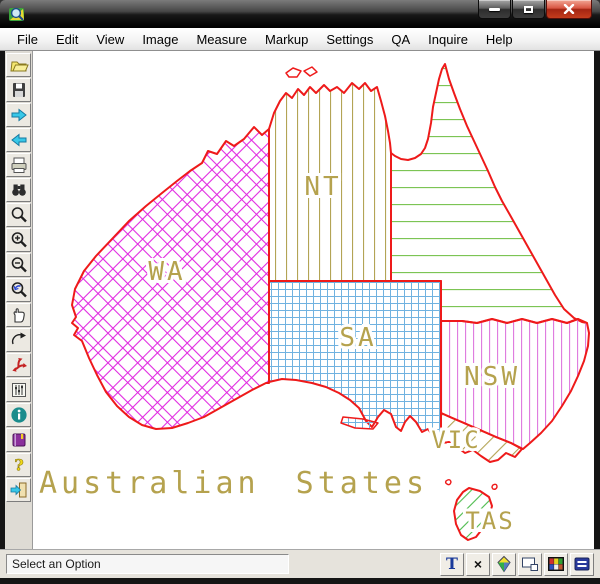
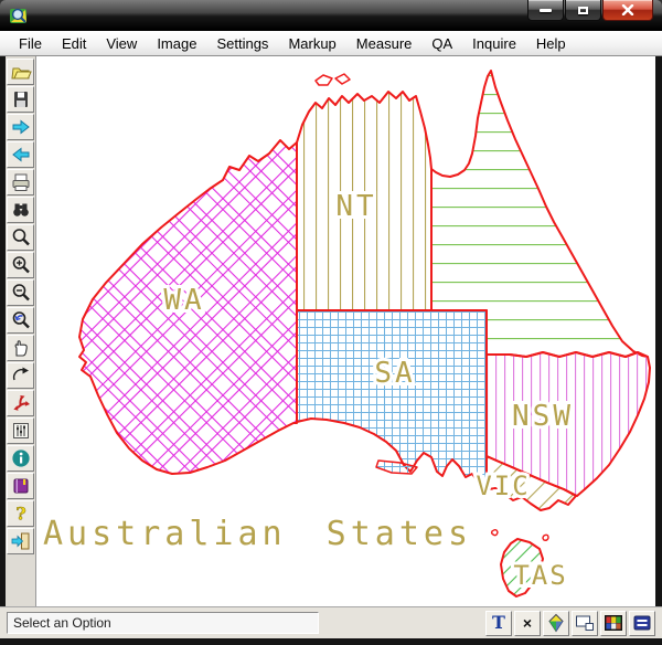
  File
  Edit
  View
  Image
- Measure
+ Settings
  Markup
- Settings
+ Measure
  QA
  Inquire
  Help
  ?
  WA
  NT
  SA
  NSW
  VIC
  TAS
  Australian States
  Select an Option
  T
  ×
